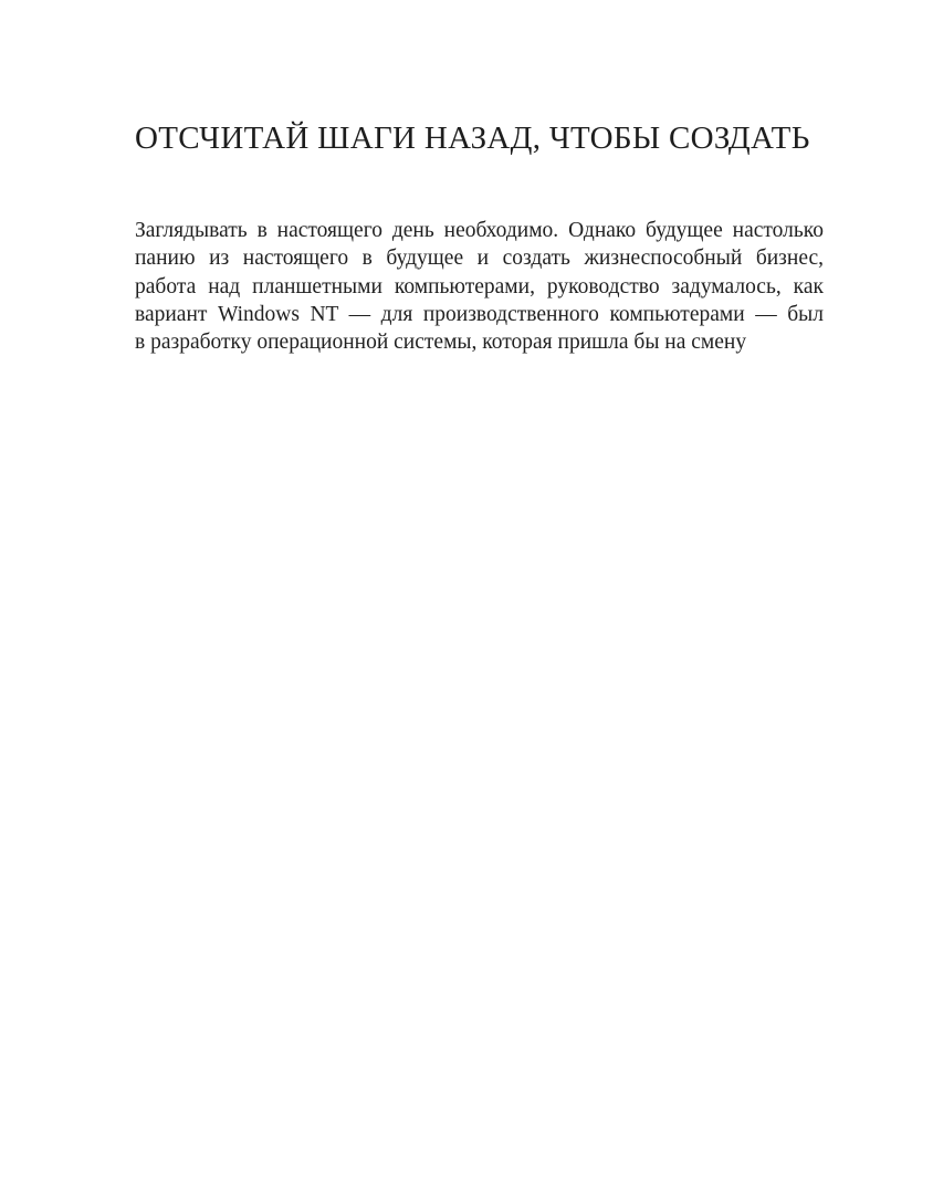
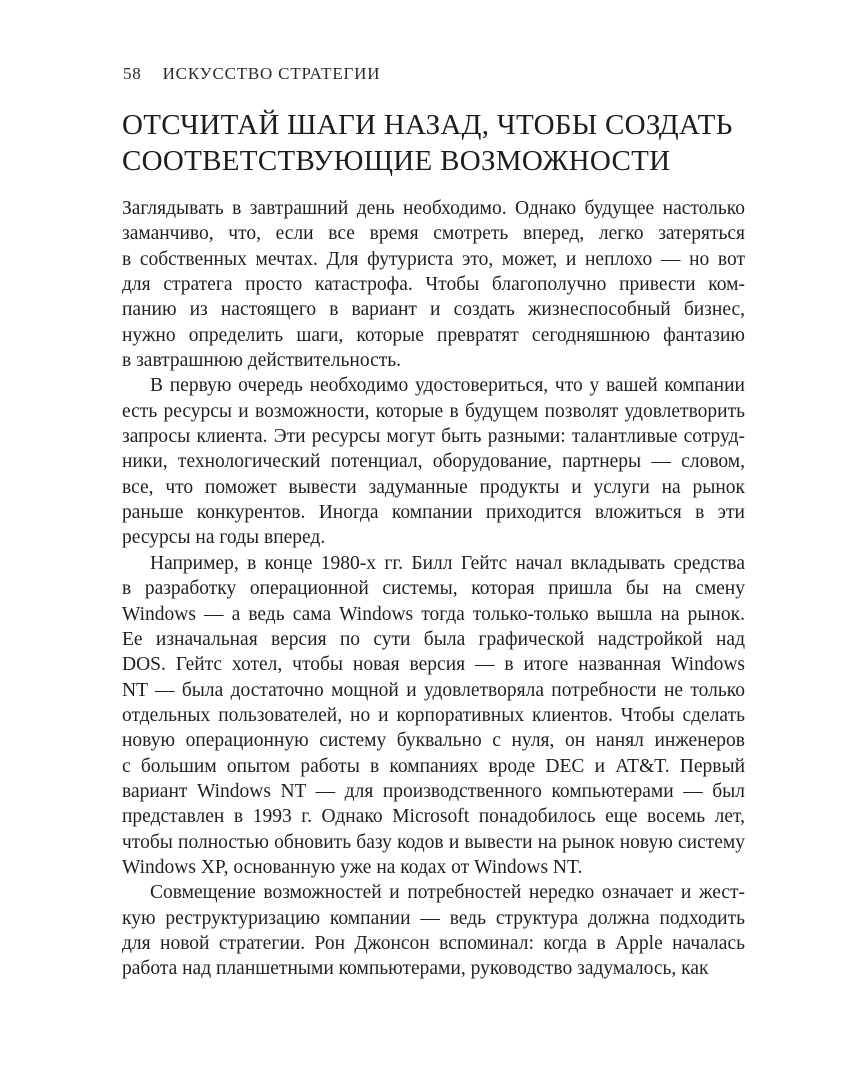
+ 58
+ ИСКУССТВО СТРАТЕГИИ
  ОТСЧИТАЙ ШАГИ НАЗАД, ЧТОБЫ СОЗДАТЬ
+ СООТВЕТСТВУЮЩИЕ ВОЗМОЖНОСТИ
- Заглядывать в настоящего день необходимо. Однако будущее настолько
+ Заглядывать в завтрашний день необходимо. Однако будущее настолько
+ заманчиво, что, если все время смотреть вперед, легко затеряться
+ в собственных мечтах. Для футуриста это, может, и неплохо — но вот
+ для стратега просто катастрофа. Чтобы благополучно привести ком-
- панию из настоящего в будущее и создать жизнеспособный бизнес,
+ панию из настоящего в вариант и создать жизнеспособный бизнес,
+ нужно определить шаги, которые превратят сегодняшнюю фантазию
+ в завтрашнюю действительность.
+ В первую очередь необходимо удостовериться, что у вашей компании
+ есть ресурсы и возможности, которые в будущем позволят удовлетворить
+ запросы клиента. Эти ресурсы могут быть разными: талантливые сотруд-
+ ники, технологический потенциал, оборудование, партнеры — словом,
+ все, что поможет вывести задуманные продукты и услуги на рынок
+ раньше конкурентов. Иногда компании приходится вложиться в эти
+ ресурсы на годы вперед.
+ Например, в конце 1980-х гг. Билл Гейтс начал вкладывать средства
- работа над планшетными компьютерами, руководство задумалось, как
+ в разработку операционной системы, которая пришла бы на смену
+ Windows — а ведь сама Windows тогда только-только вышла на рынок.
+ Ее изначальная версия по сути была графической надстройкой над
+ DOS. Гейтс хотел, чтобы новая версия — в итоге названная Windows
+ NT — была достаточно мощной и удовлетворяла потребности не только
+ отдельных пользователей, но и корпоративных клиентов. Чтобы сделать
+ новую операционную систему буквально с нуля, он нанял инженеров
+ с большим опытом работы в компаниях вроде DEC и AT&T. Первый
  вариант Windows NT — для производственного компьютерами — был
+ представлен в 1993 г. Однако Microsoft понадобилось еще восемь лет,
+ чтобы полностью обновить базу кодов и вывести на рынок новую систему
+ Windows XP, основанную уже на кодах от Windows NT.
+ Совмещение возможностей и потребностей нередко означает и жест-
+ кую реструктуризацию компании — ведь структура должна подходить
+ для новой стратегии. Рон Джонсон вспоминал: когда в Apple началась
- в разработку операционной системы, которая пришла бы на смену
+ работа над планшетными компьютерами, руководство задумалось, как
